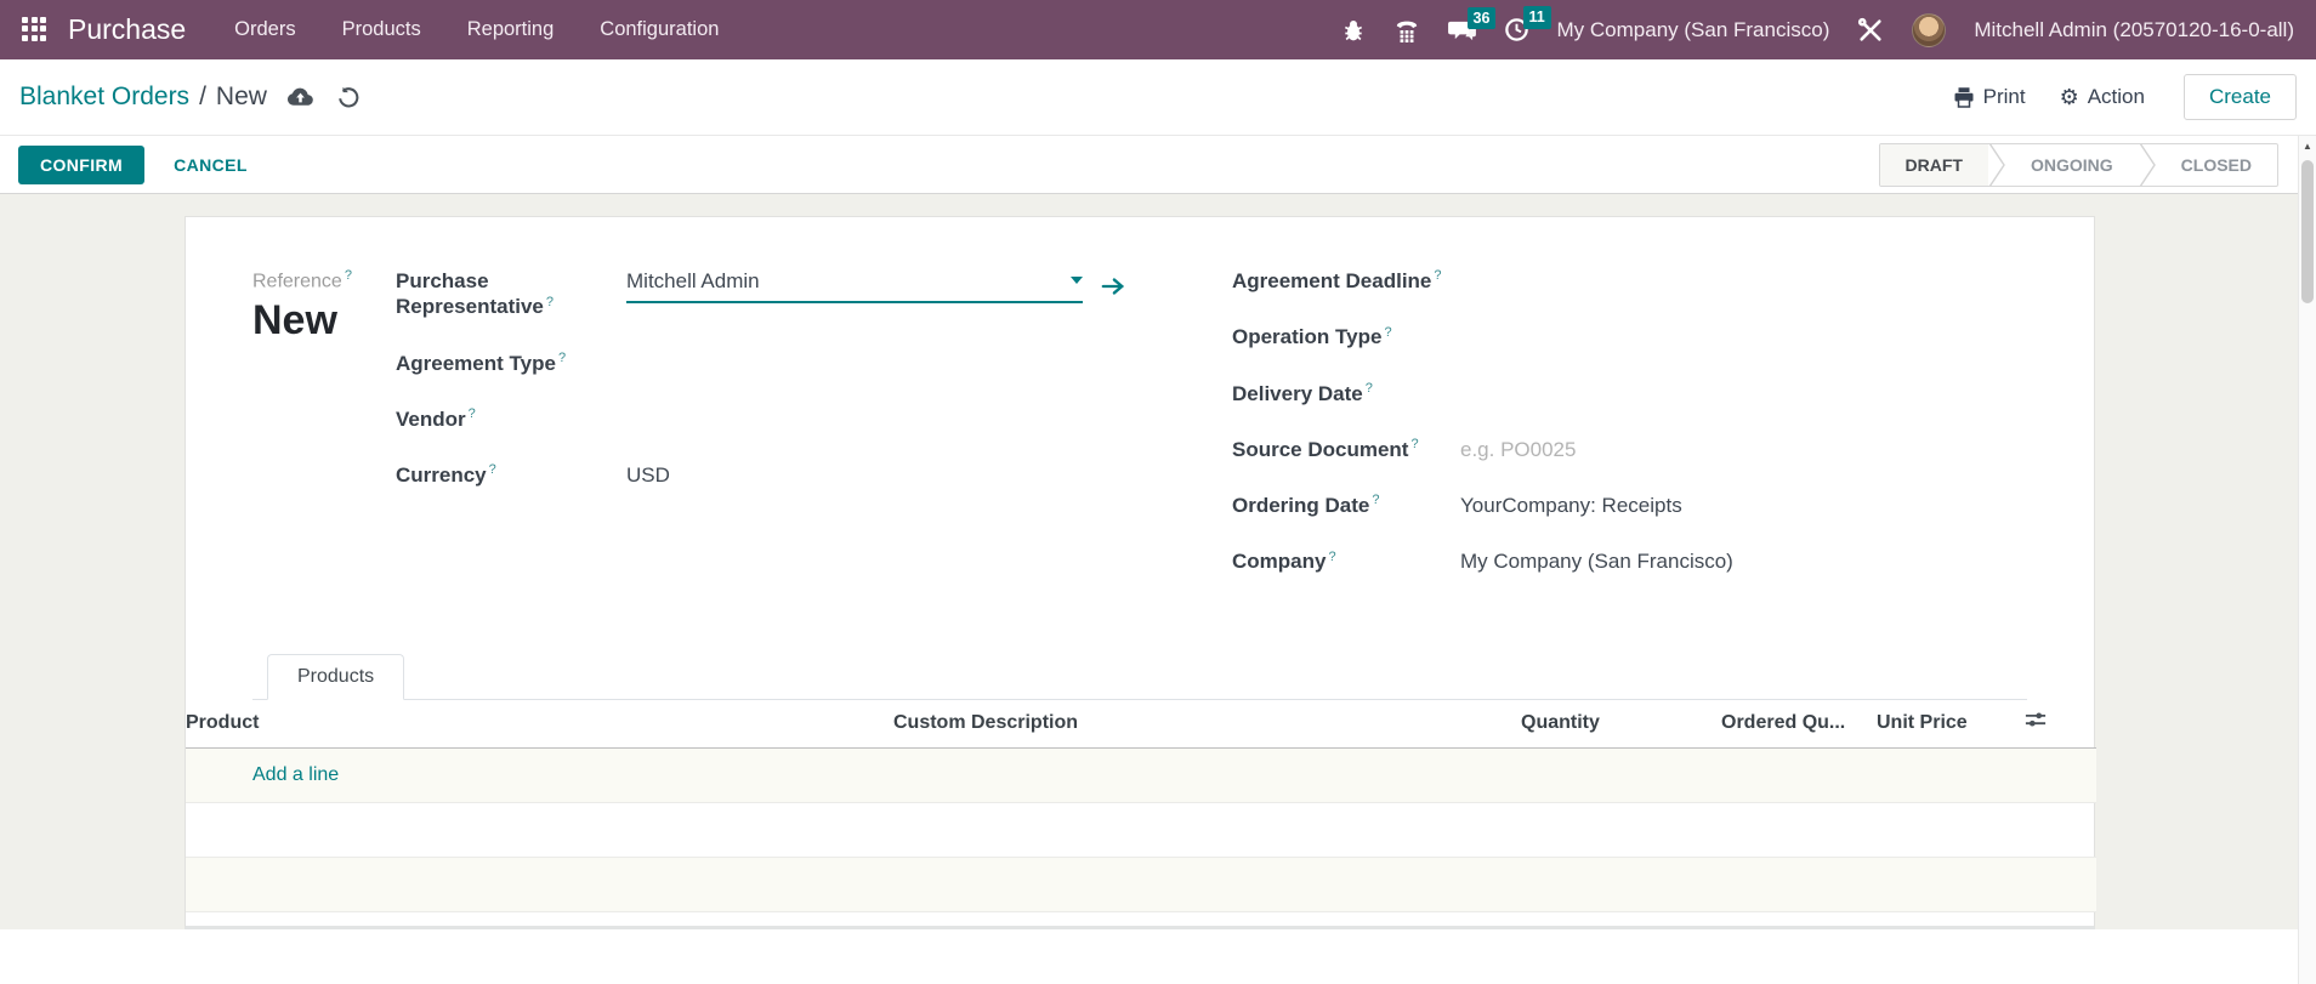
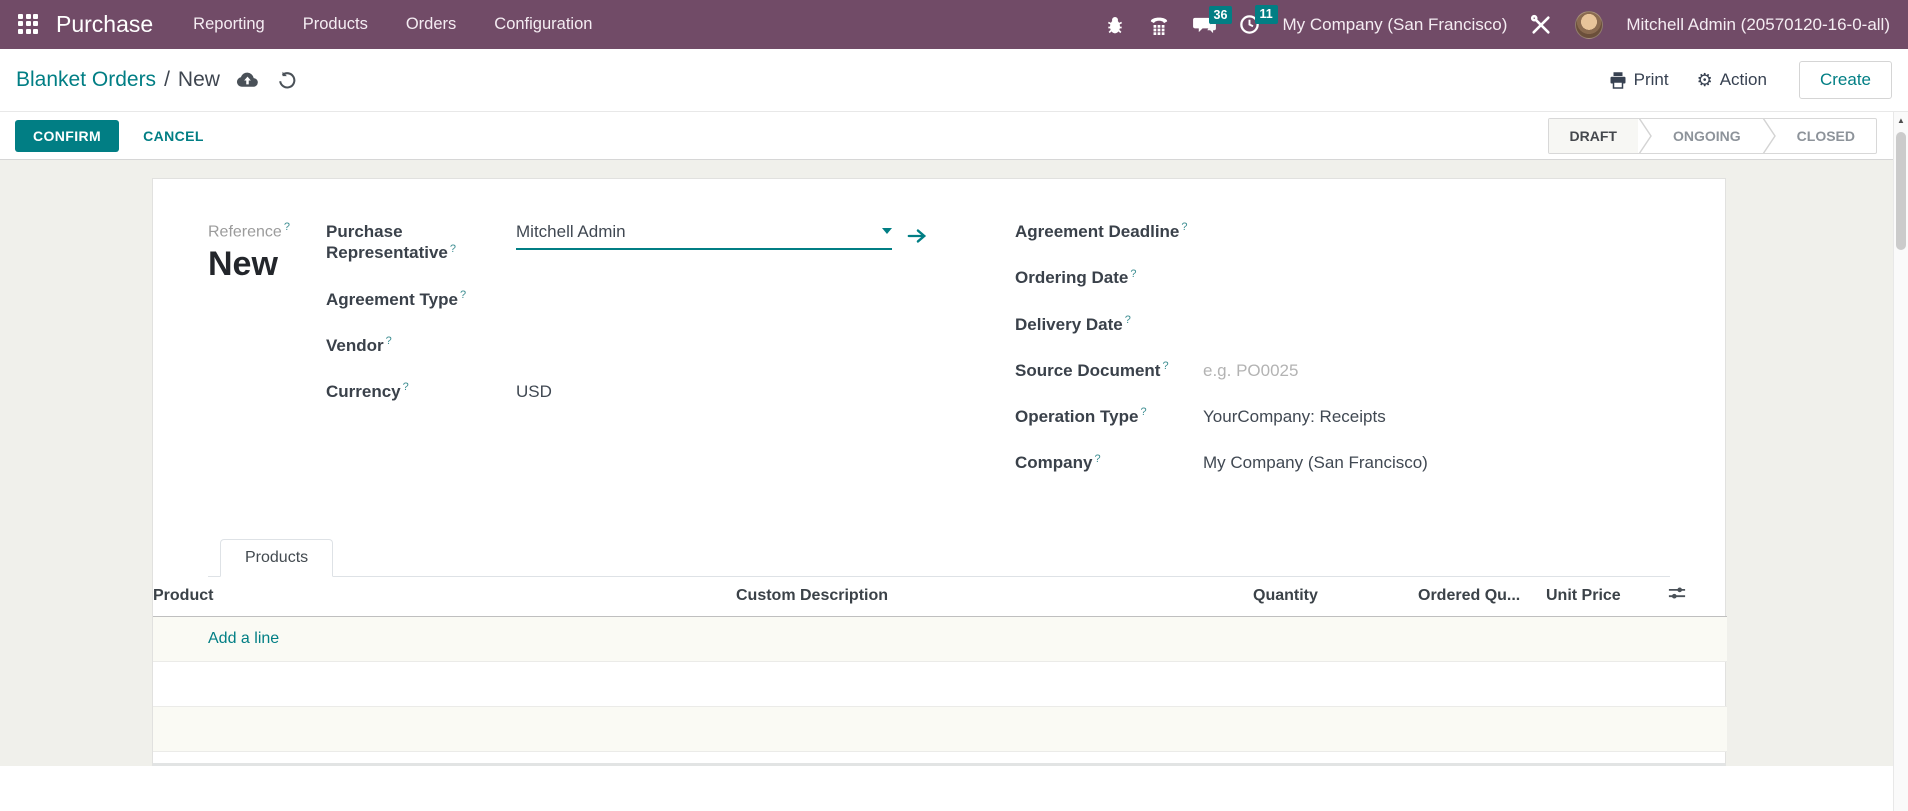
  Purchase
- Orders
+ Reporting
  Products
- Reporting
+ Orders
  Configuration
  36
  11
  My Company (San Francisco)
  Mitchell Admin (20570120-16-0-all)
  Blanket Orders
  /
  New
  Print
  ⚙
  Action
  Create
  CONFIRM
  CANCEL
  DRAFT
  ONGOING
  CLOSED
  Reference ?
  New
  Purchase Representative ?
  Mitchell Admin
  Agreement Type ?
  Vendor ?
  Currency ?
  USD
  Agreement Deadline ?
- Operation Type ?
+ Ordering Date ?
  Delivery Date ?
  Source Document ?
  e.g. PO0025
- Ordering Date ?
+ Operation Type ?
  YourCompany: Receipts
  Company ?
  My Company (San Francisco)
  Products
  Product	Custom Description	Quantity	Ordered Qu...	Unit Price
  Add a line
  ▲
